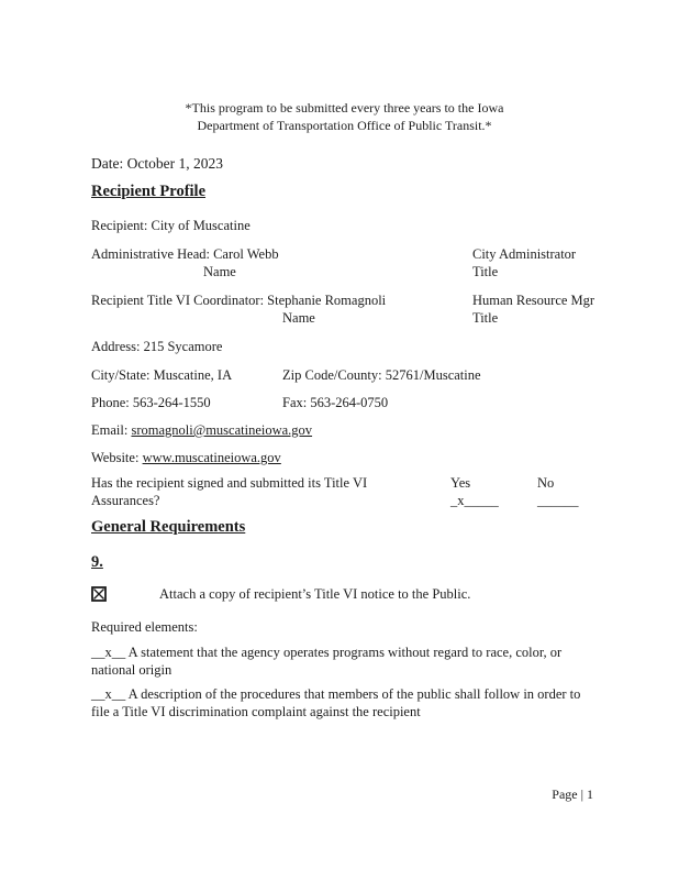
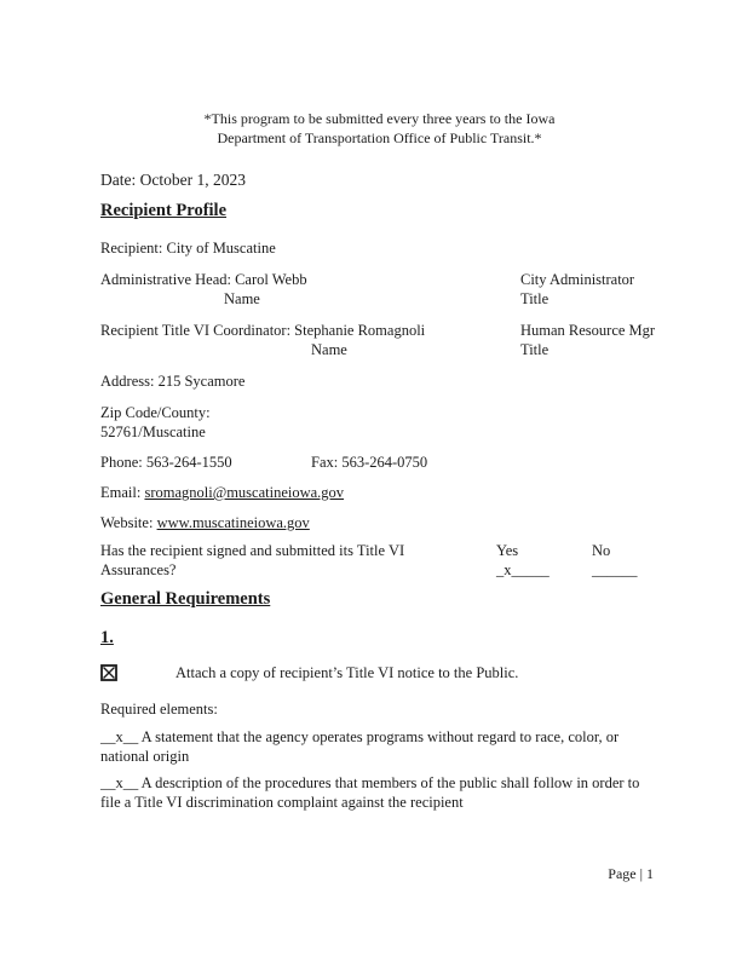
  *This program to be submitted every three years to the Iowa
  Department of Transportation Office of Public Transit.*
  Date: October 1, 2023
  Recipient Profile
  Recipient: City of Muscatine
  Administrative Head: Carol Webb
  Name
  City Administrator
  Title
  Recipient Title VI Coordinator: Stephanie Romagnoli
  Name
  Human Resource Mgr
  Title
  Address: 215 Sycamore
- City/State: Muscatine, IA
  Zip Code/County: 52761/Muscatine
  Phone: 563-264-1550
  Fax: 563-264-0750
  Email: sromagnoli@muscatineiowa.gov
  Website: www.muscatineiowa.gov
  Has the recipient signed and submitted its Title VI Assurances?
  Yes _x_____
  No ______
  General Requirements
- 9.
+ 1.
  Attach a copy of recipient’s Title VI notice to the Public.
  Required elements:
  __x__ A statement that the agency operates programs without regard to race, color, or national origin
  __x__ A description of the procedures that members of the public shall follow in order to file a Title VI discrimination complaint against the recipient
  Page | 1
